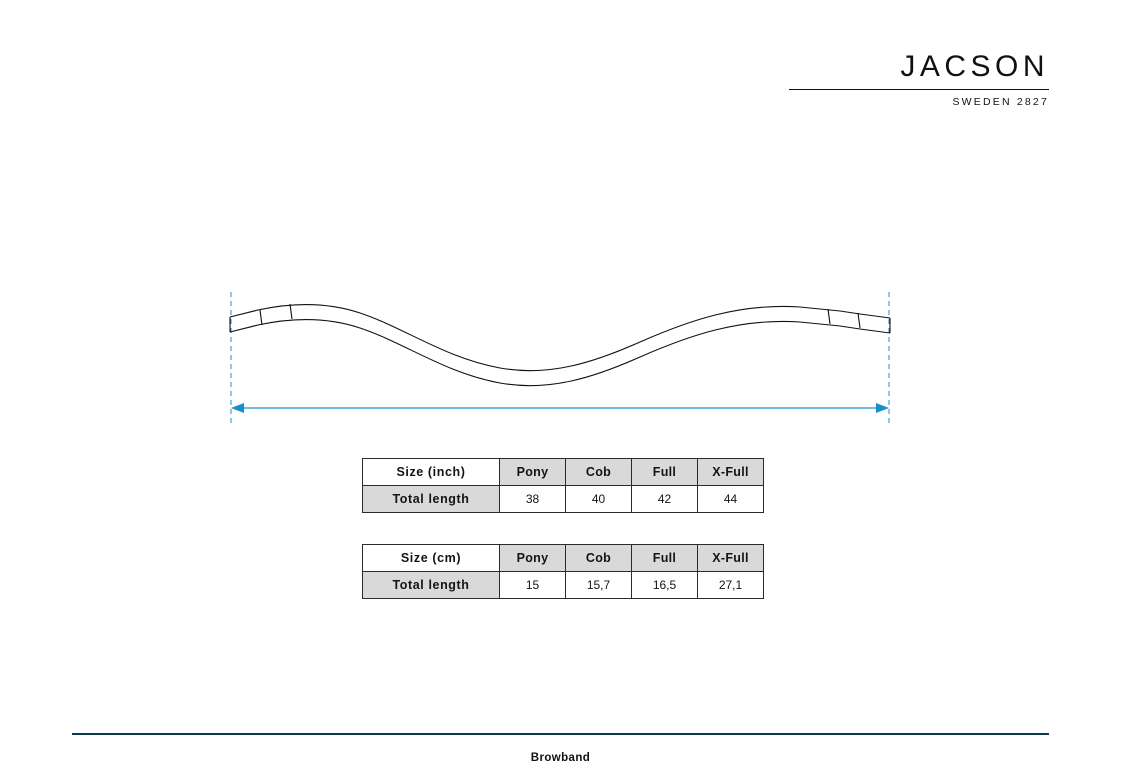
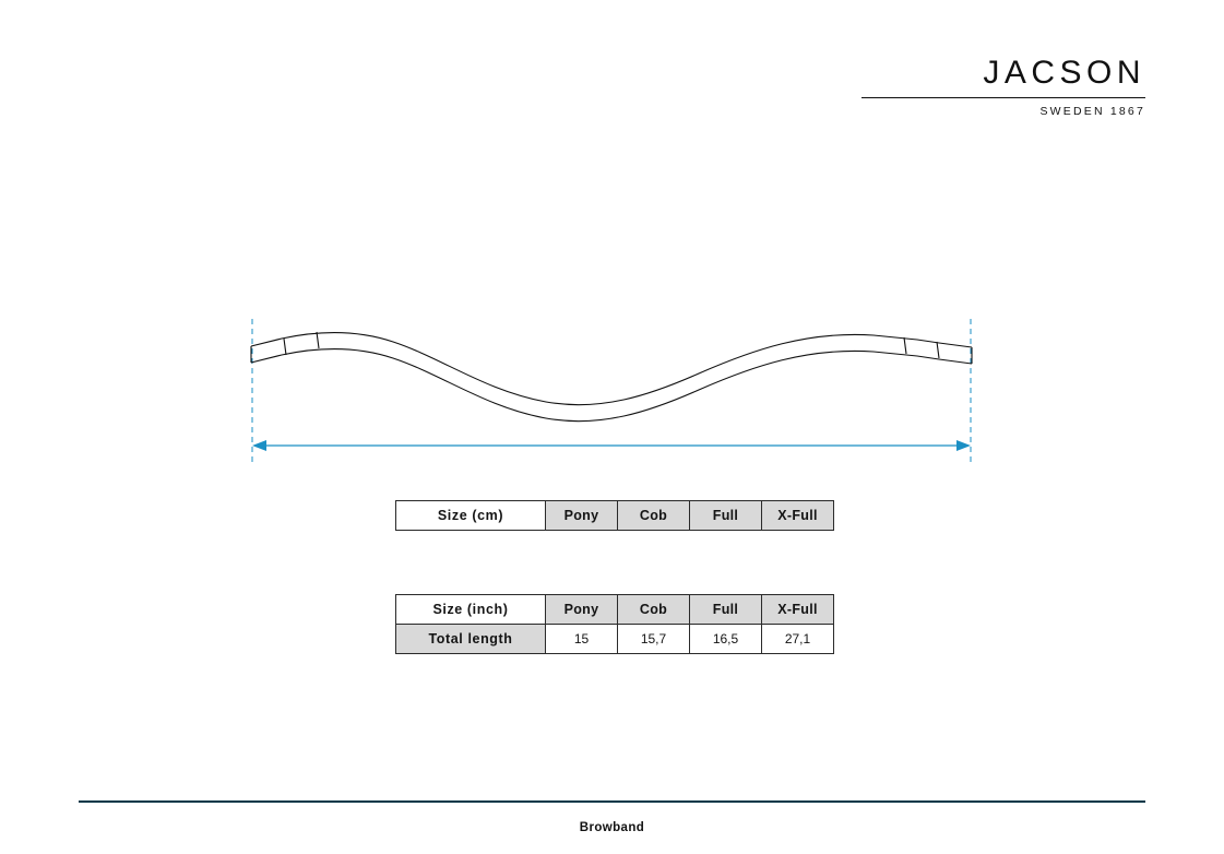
  JACSON
- SWEDEN 2827
+ SWEDEN 1867
- Size (inch)	Pony	Cob	Full	X-Full
+ Size (cm)	Pony	Cob	Full	X-Full
- Total length	38	40	42	44
- Size (cm)	Pony	Cob	Full	X-Full
+ Size (inch)	Pony	Cob	Full	X-Full
  Total length	15	15,7	16,5	27,1
  Browband
